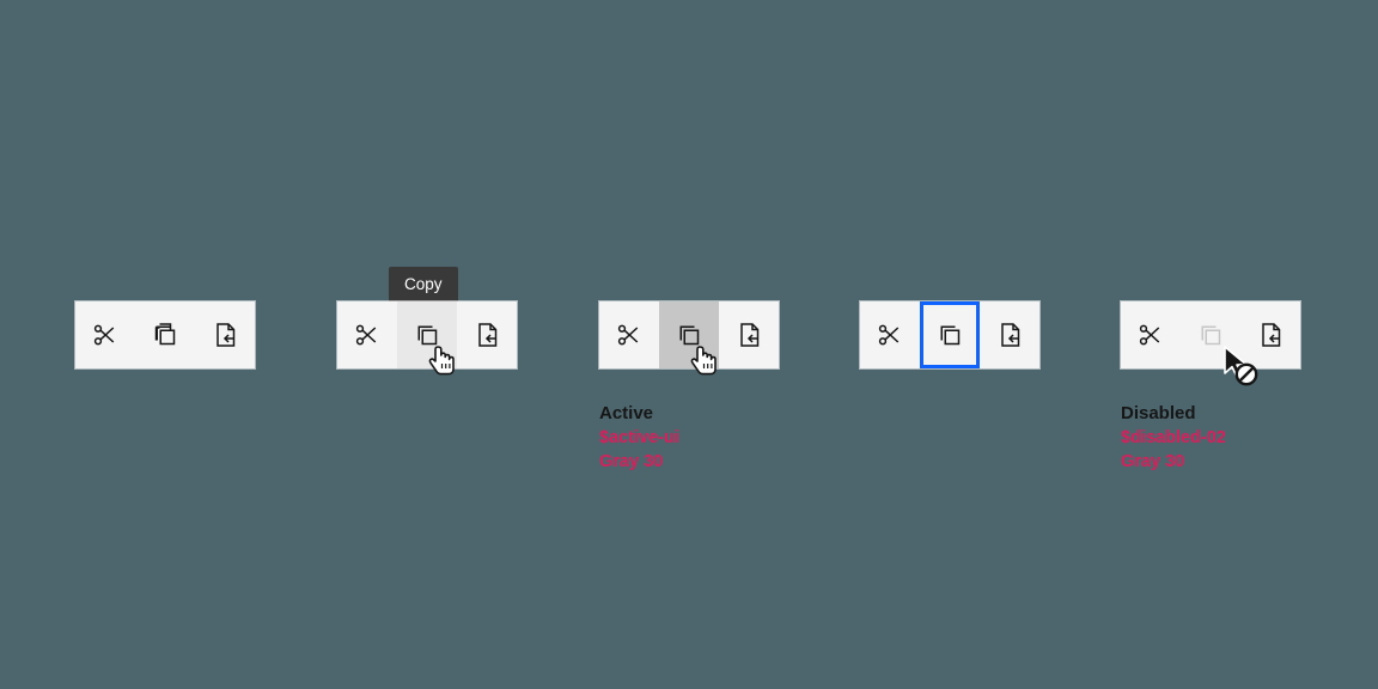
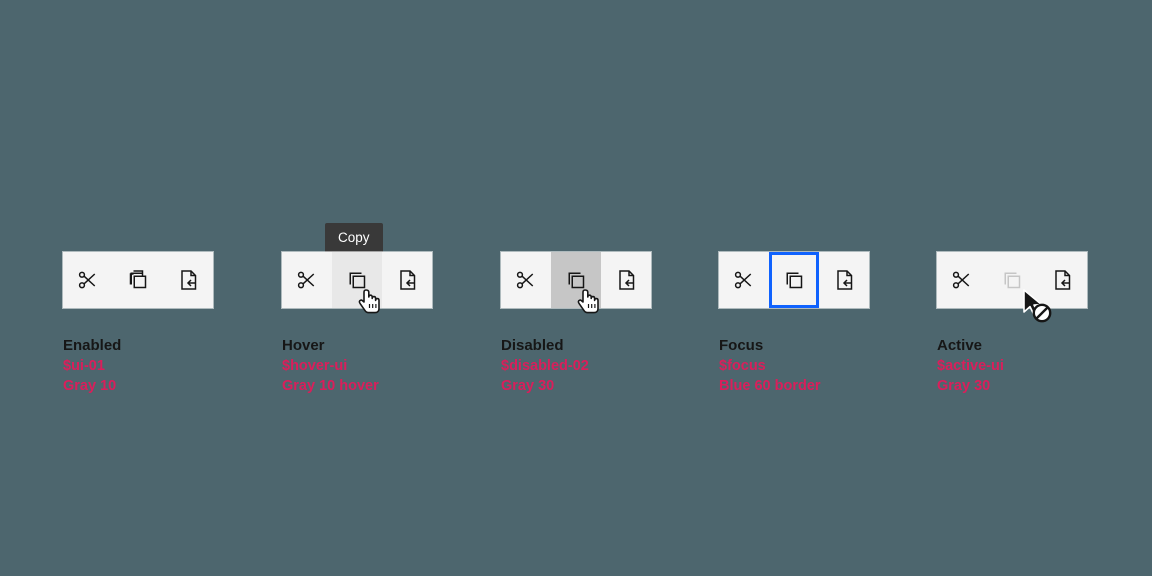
+ Enabled
+ $ui-01
+ Gray 10
  Copy
+ Hover
+ $hover-ui
+ Gray 10 hover
- Active
+ Disabled
- $active-ui
+ $disabled-02
  Gray 30
+ Focus
+ $focus
+ Blue 60 border
- Disabled
+ Active
- $disabled-02
+ $active-ui
  Gray 30
